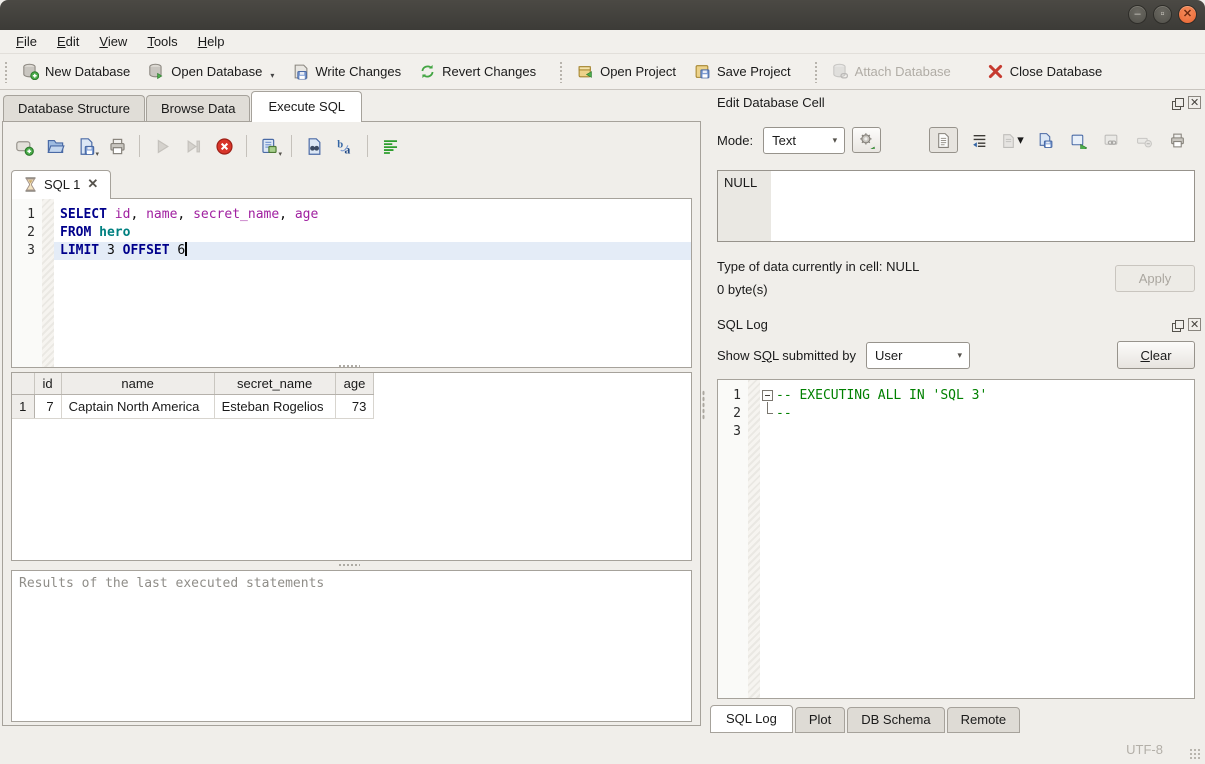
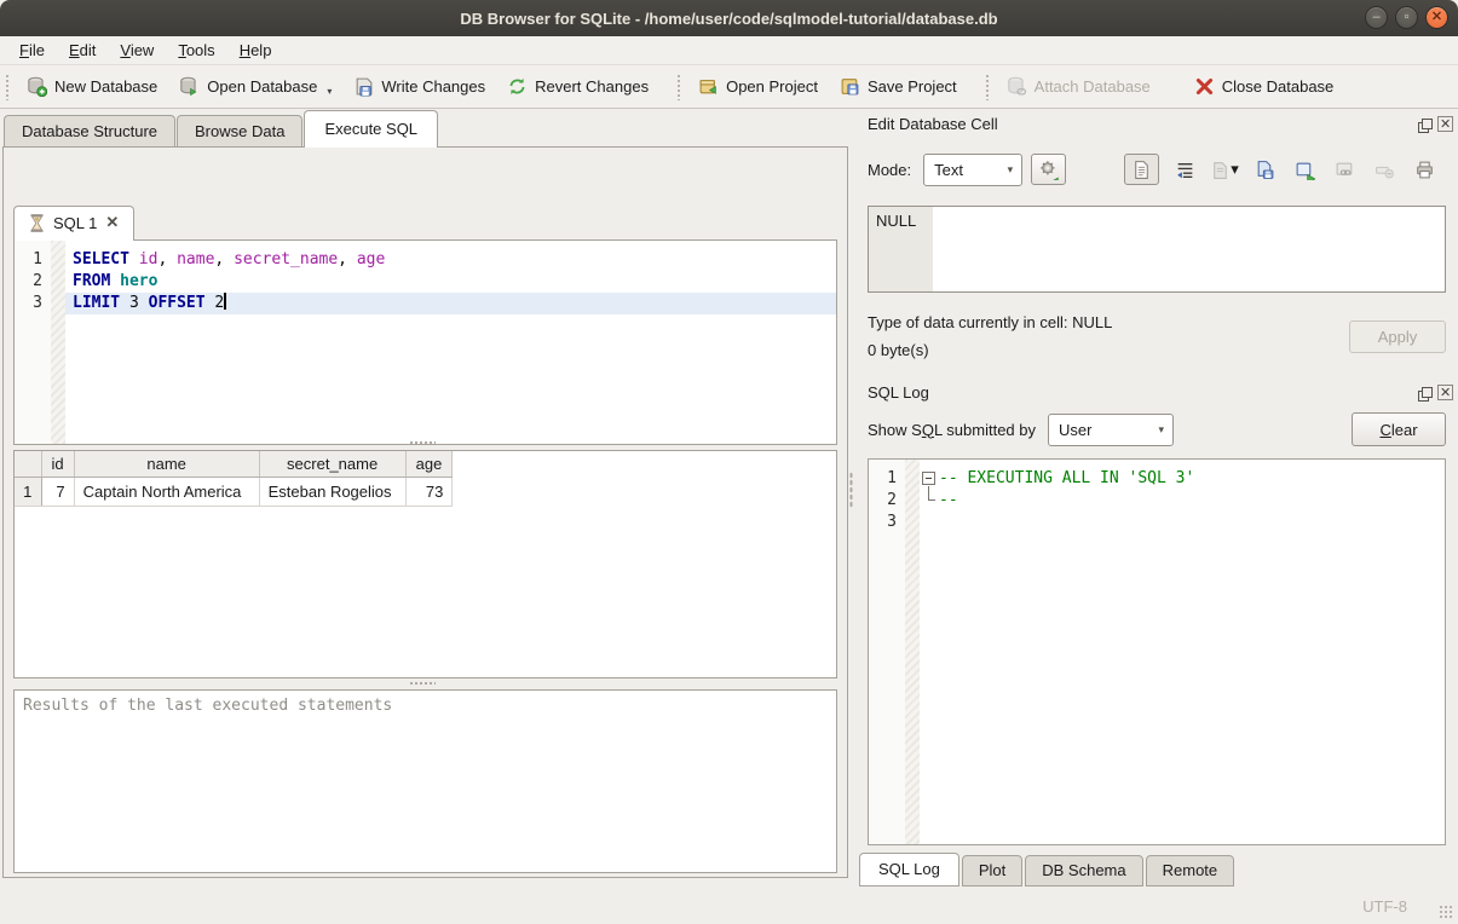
+ DB Browser for SQLite - /home/user/code/sqlmodel-tutorial/database.db
  –
  ▫
  ✕
  File
  Edit
  View
  Tools
  Help
  New Database
  Open Database
  ▾
  Write Changes
  Revert Changes
  Open Project
  Save Project
  Attach Database
  Close Database
  Database Structure
  Browse Data
  Execute SQL
- b
- a
  SQL 1
  ✕
  1
  2
  3
  SELECT id, name, secret_name, age
  FROM hero
- LIMIT 3 OFFSET 6
+ LIMIT 3 OFFSET 2
  	id	name	secret_name	age
  1	7	Captain North America	Esteban Rogelios	73
  Results of the last executed statements
  Edit Database Cell
  Mode:
  Text
  ▾
  ▾
  NULL
  Type of data currently in cell: NULL
  0 byte(s)
  Apply
  SQL Log
  Show SQL submitted by
  User
  ▾
  Clear
  1
  2
  3
  -- EXECUTING ALL IN 'SQL 3'
  --
  SQL Log
  Plot
  DB Schema
  Remote
  UTF-8
